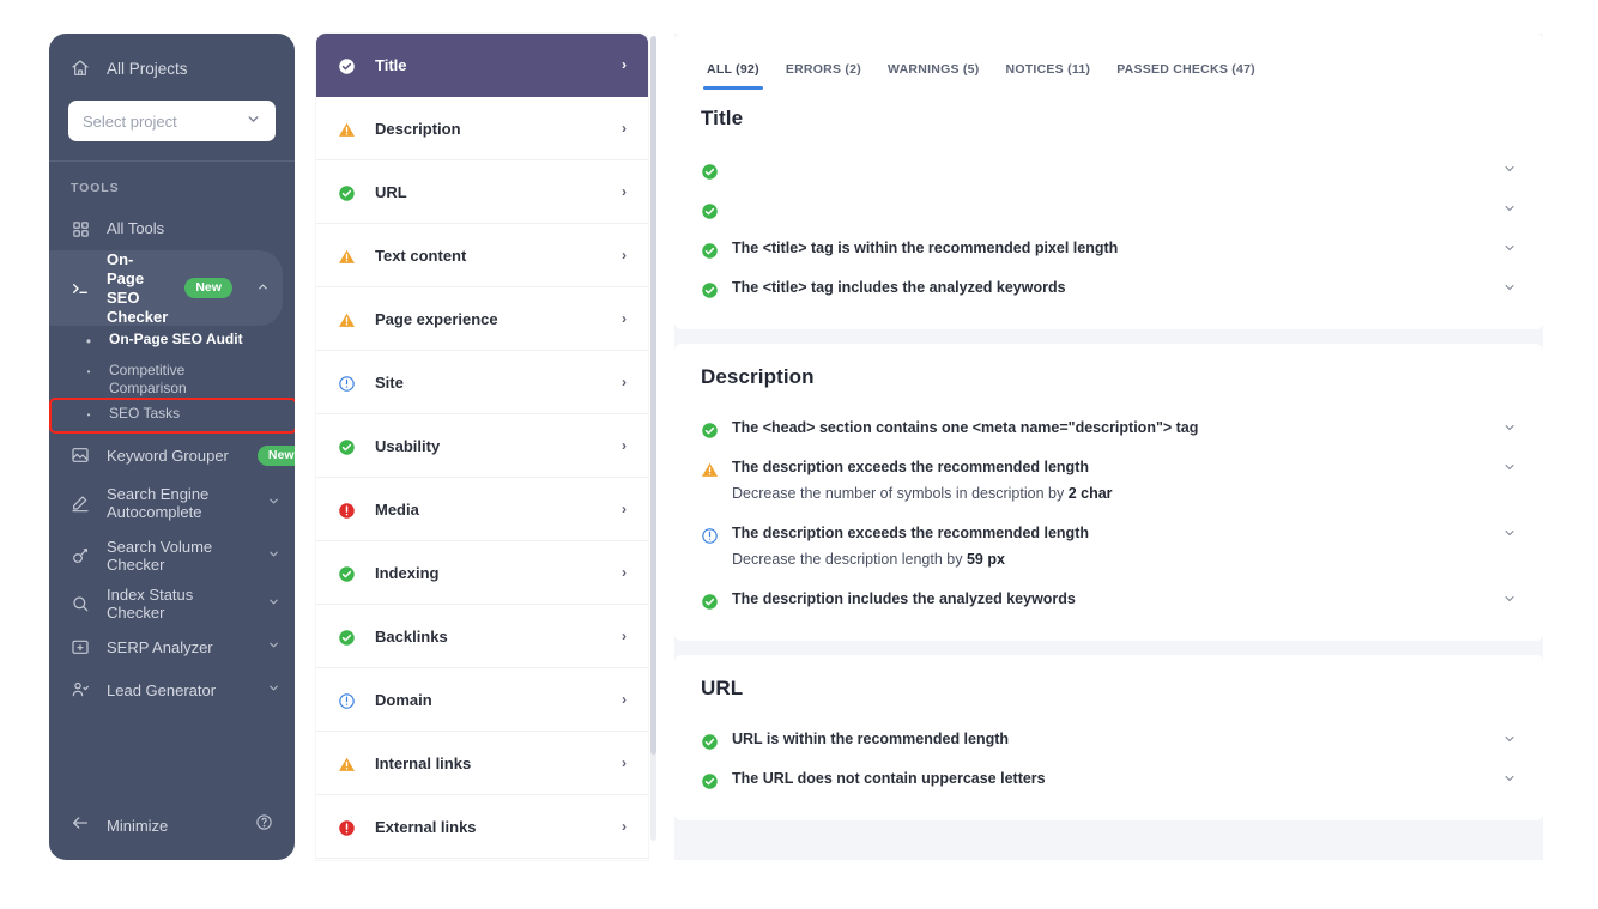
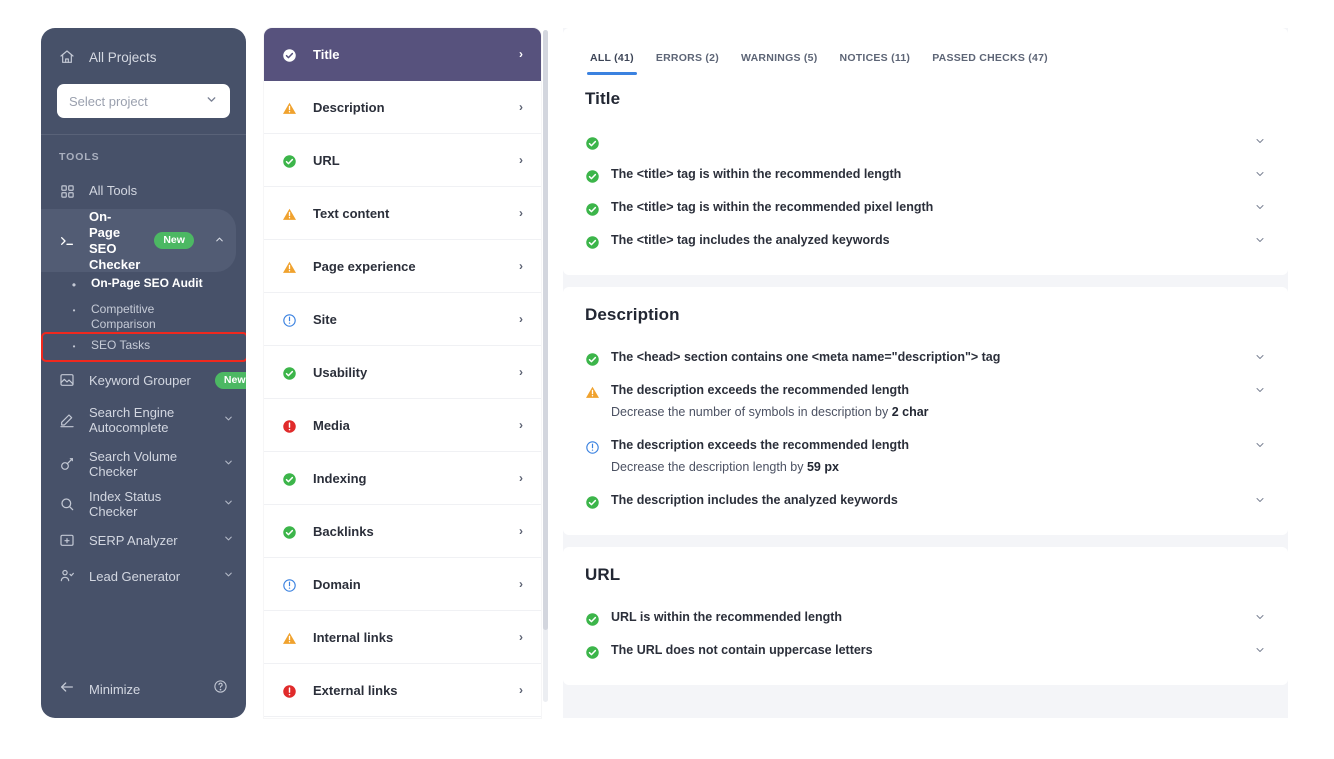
  All Projects
  Select project
  TOOLS
  All Tools
  On-Page SEO Checker
  New
  •
  On-Page SEO Audit
  •
  Competitive Comparison
  •
  SEO Tasks
  Keyword Grouper
  New
  Search Engine Autocomplete
  Search Volume Checker
  Index Status Checker
  SERP Analyzer
  Lead Generator
  Minimize
  Title
  ›
  Description
  ›
  URL
  ›
  Text content
  ›
  Page experience
  ›
  Site
  ›
  Usability
  ›
  Media
  ›
  Indexing
  ›
  Backlinks
  ›
  Domain
  ›
  Internal links
  ›
  External links
  ›
- ALL (92)
+ ALL (41)
  ERRORS (2)
  WARNINGS (5)
  NOTICES (11)
  PASSED CHECKS (47)
  Title
+ The <title> tag is within the recommended length
  The <title> tag is within the recommended pixel length
  The <title> tag includes the analyzed keywords
  Description
  The <head> section contains one <meta name="description"> tag
  The description exceeds the recommended length
  Decrease the number of symbols in description by 2 char
  The description exceeds the recommended length
  Decrease the description length by 59 px
  The description includes the analyzed keywords
  URL
  URL is within the recommended length
  The URL does not contain uppercase letters
